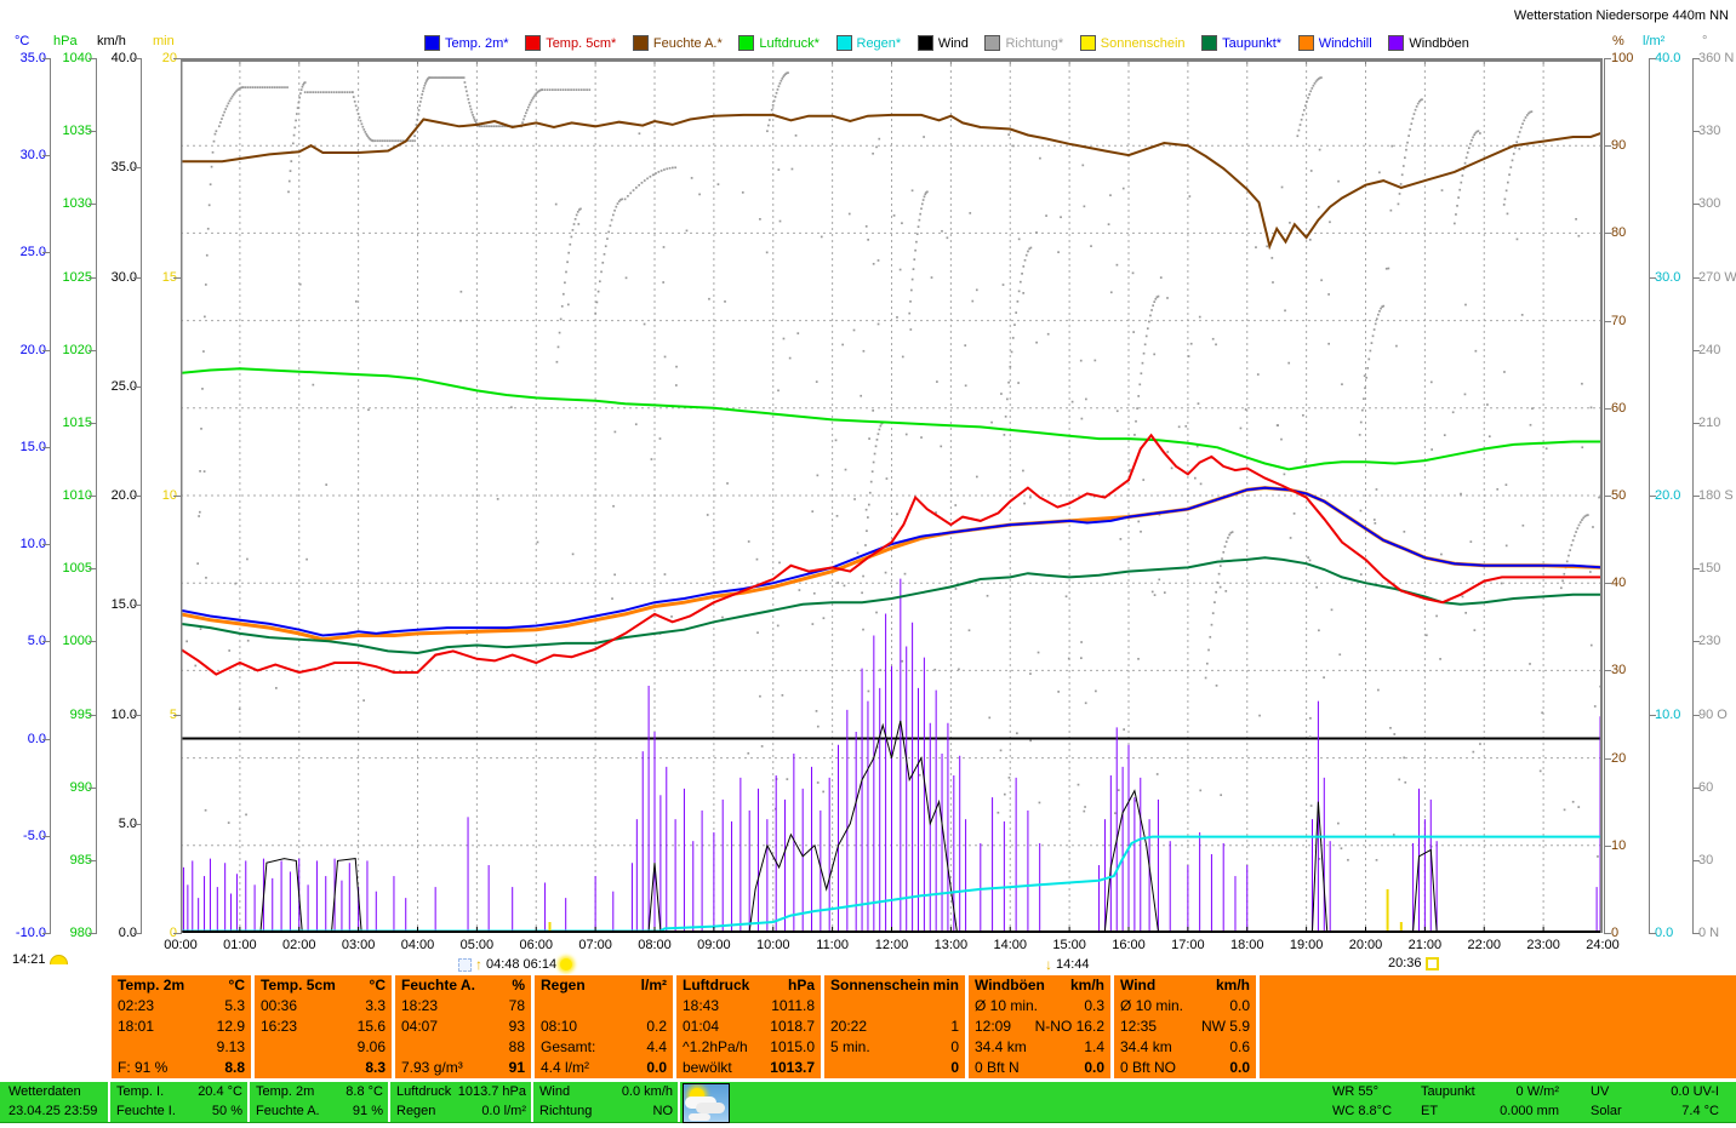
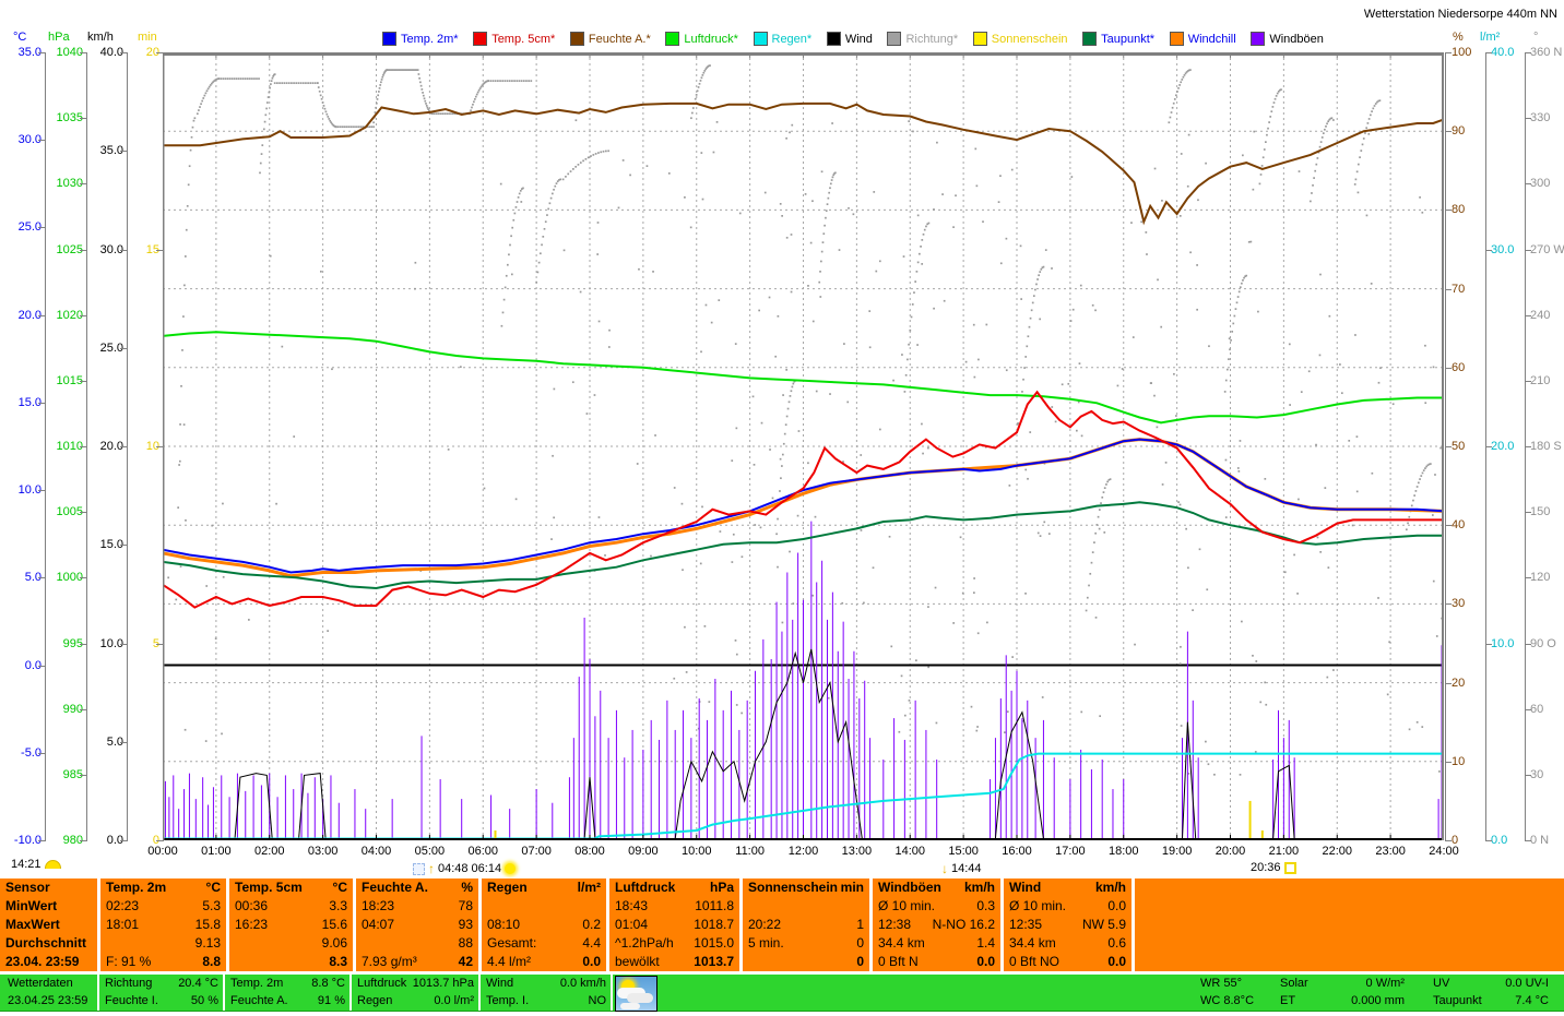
  Wetterstation Niedersorpe 440m NN
  Temp. 2m*
  Temp. 5cm*
  Feuchte A.*
  Luftdruck*
  Regen*
  Wind
  Richtung*
  Sonnenschein
  Taupunkt*
  Windchill
  Windböen
  35.
  30.
  25.
  20.
  15.
  10.
  -5.
  -10.
  104
  103
  103
  102
  102
  101
  101
  100
  100
  40.
  35.
  30.
  25.
  20.
  15.
  10.
  100
  90
  80
  70
  60
  50
  40
  30
  20
  10
  0
  40.0
  30.0
  20.0
  10.0
  0.0
  360 N
  330
  300
  270 W
  240
  210
  180 S
  150
- 230
+ 120
  90 O
  60
  30
  0 N
  00:00
  01:00
  02:00
  03:00
  04:00
  05:00
  06:00
  07:00
  08:00
  09:00
  10:00
  11:00
  12:00
  13:00
  14:00
  15:00
  16:00
  17:00
  18:00
  19:00
  20:00
  21:00
  22:00
  23:00
  24:00
  ↑
  04:48
  06:14
  ↓
  14:44
  20:36
  14:21
+ Sensor
+ MinWert
+ MaxWert
+ Durchschnitt
+ 23.04. 23:59
  Temp. 2m
  °C
  02:23
  5.3
  18:01
- 12.9
+ 15.8
  9.13
  F: 91 %
  8.8
  Temp. 5cm
  °C
  00:36
  3.3
  16:23
  15.6
  9.06
  8.3
  Feuchte A.
  %
  18:23
  78
  04:07
  93
  88
  7.93 g/m³
- 91
+ 42
  Regen
  l/m²
  08:10
  0.2
  Gesamt:
  4.4
  4.4 l/m²
  0.0
  Luftdruck
  hPa
  18:43
  1011.8
  01:04
  1018.7
  ^1.2hPa/h
  1015.0
  bewölkt
  1013.7
  Sonnenschein
  min
  20:22
  1
  5 min.
  0
  0
  Windböen
  km/h
  Ø 10 min.
  0.3
- 12:09
+ 12:38
  N-NO 16.2
  34.4 km
  1.4
  0 Bft N
  0.0
  Wind
  km/h
  Ø 10 min.
  0.0
  12:35
  NW 5.9
  34.4 km
  0.6
  0 Bft NO
  0.0
  Wetterdaten
  23.04.25 23:59
- Temp. I.
+ Richtung
  20.4 °C
  Feuchte I.
  50 %
  Temp. 2m
  8.8 °C
  Feuchte A.
  91 %
  Luftdruck
  1013.7 hPa
  Regen
  0.0 l/m²
  Wind
  0.0 km/h
- Richtung
+ Temp. I.
  NO
  WR 55°
  WC 8.8°C
- Taupunkt
+ Solar
  0 W/m²
  ET
  0.000 mm
  UV
  0.0 UV-I
- Solar
+ Taupunkt
  7.4 °C
  °C
  hPa
  km/h
  min
  %
  l/m²
  °
